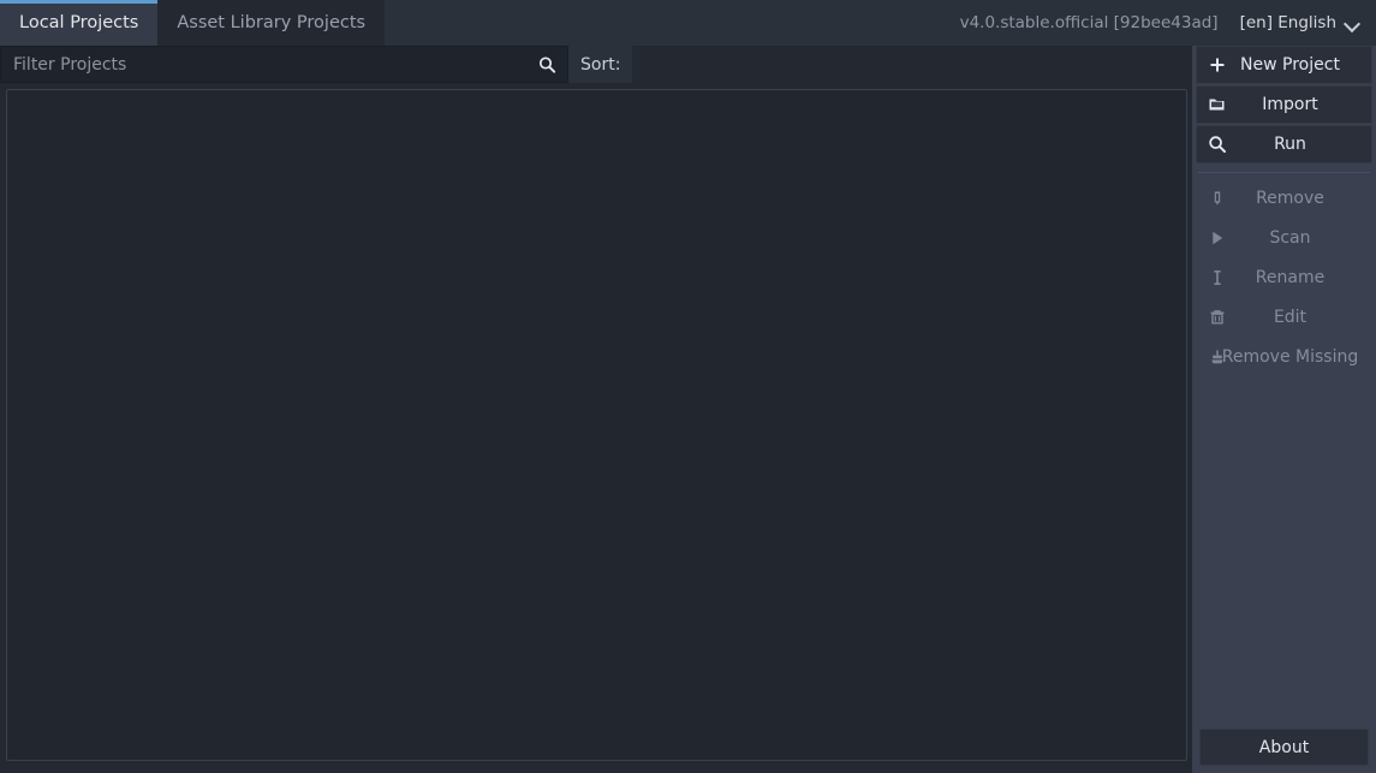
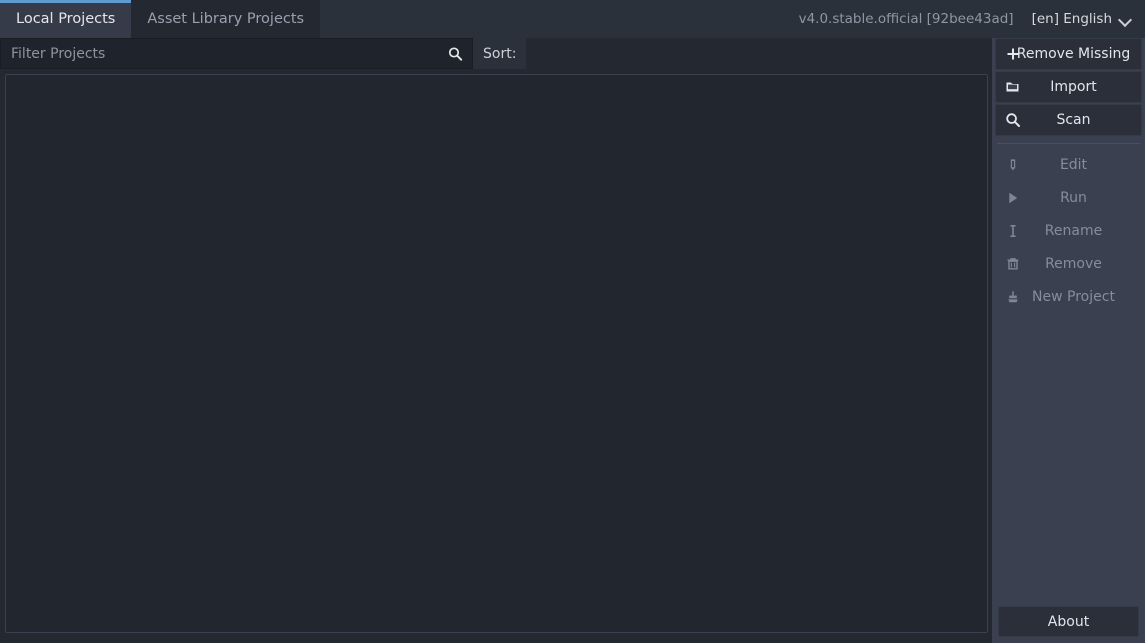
  Local Projects
  Asset Library Projects
  v4.0.stable.official [92bee43ad]
  [en] English
  Filter Projects
  Sort:
- New Project
+ Remove Missing
  Import
- Run
+ Scan
- Remove
+ Edit
- Scan
+ Run
  Rename
- Edit
+ Remove
- Remove Missing
+ New Project
  About
